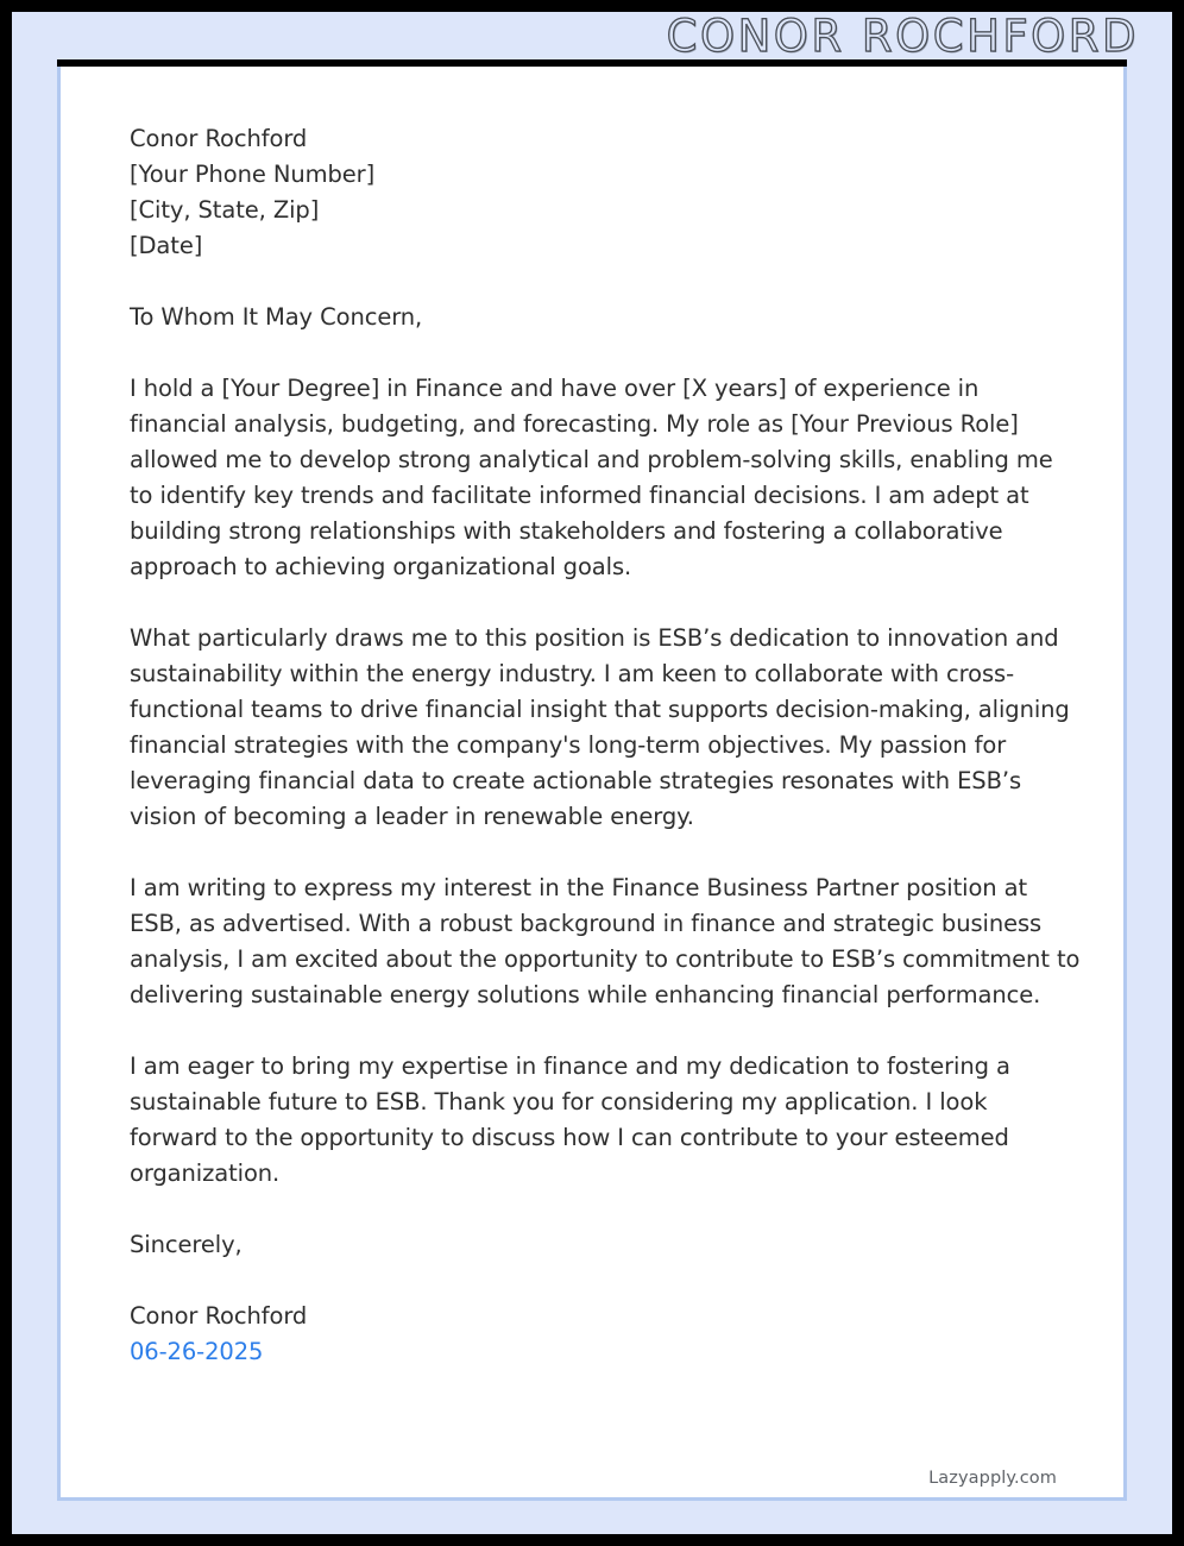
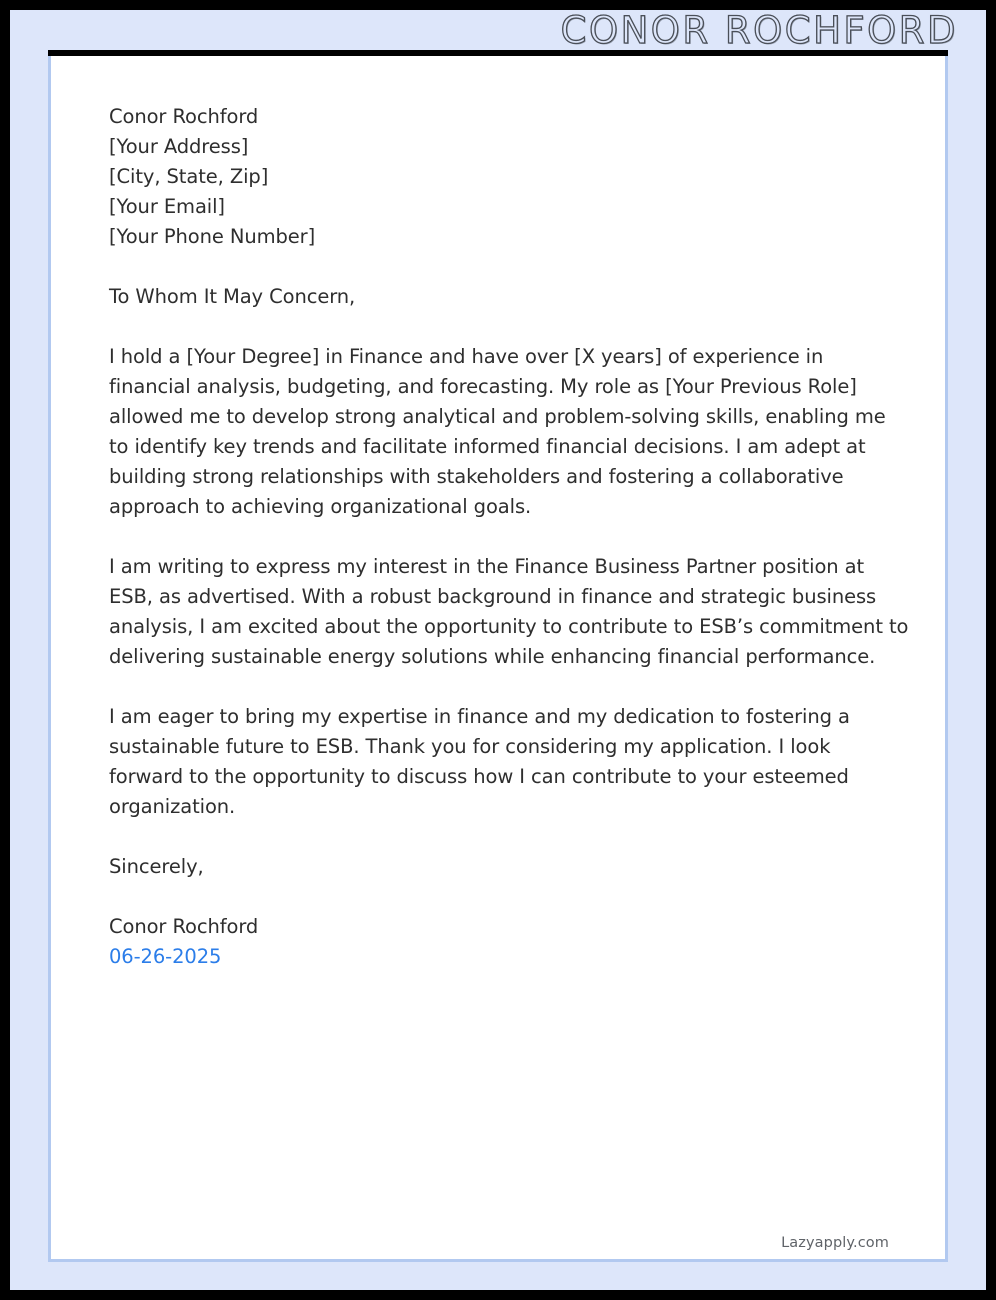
  CONOR ROCHFORD
  Conor Rochford
+ [Your Address]
- [Your Phone Number]
+ [City, State, Zip]
+ [Your Email]
- [City, State, Zip]
+ [Your Phone Number]
- [Date]
  To Whom It May Concern,
  I hold a [Your Degree] in Finance and have over [X years] of experience in financial analysis, budgeting, and forecasting. My role as [Your Previous Role] allowed me to develop strong analytical and problem-solving skills, enabling me to identify key trends and facilitate informed financial decisions. I am adept at building strong relationships with stakeholders and fostering a collaborative approach to achieving organizational goals.
- What particularly draws me to this position is ESB’s dedication to innovation and sustainability within the energy industry. I am keen to collaborate with cross-functional teams to drive financial insight that supports decision-making, aligning financial strategies with the company's long-term objectives. My passion for leveraging financial data to create actionable strategies resonates with ESB’s vision of becoming a leader in renewable energy.
  I am writing to express my interest in the Finance Business Partner position at ESB, as advertised. With a robust background in finance and strategic business analysis, I am excited about the opportunity to contribute to ESB’s commitment to delivering sustainable energy solutions while enhancing financial performance.
  I am eager to bring my expertise in finance and my dedication to fostering a sustainable future to ESB. Thank you for considering my application. I look forward to the opportunity to discuss how I can contribute to your esteemed organization.
  Sincerely,
  Conor Rochford
  06-26-2025
  Lazyapply.com
